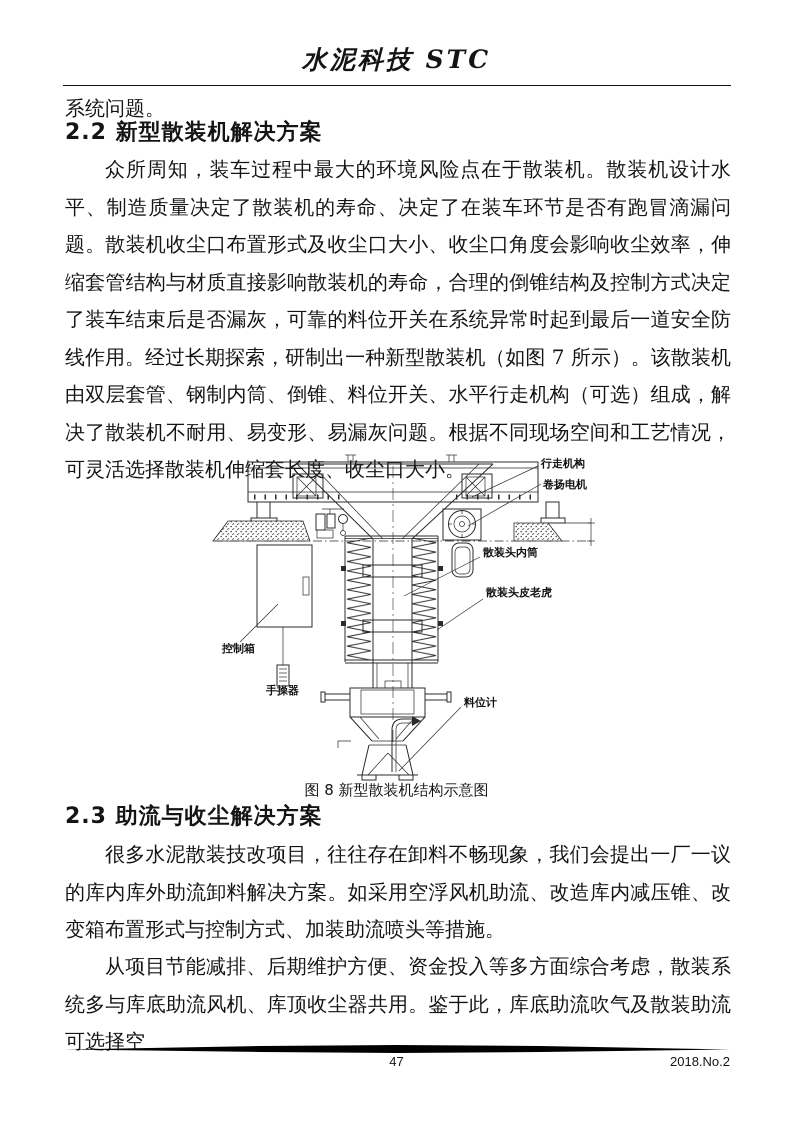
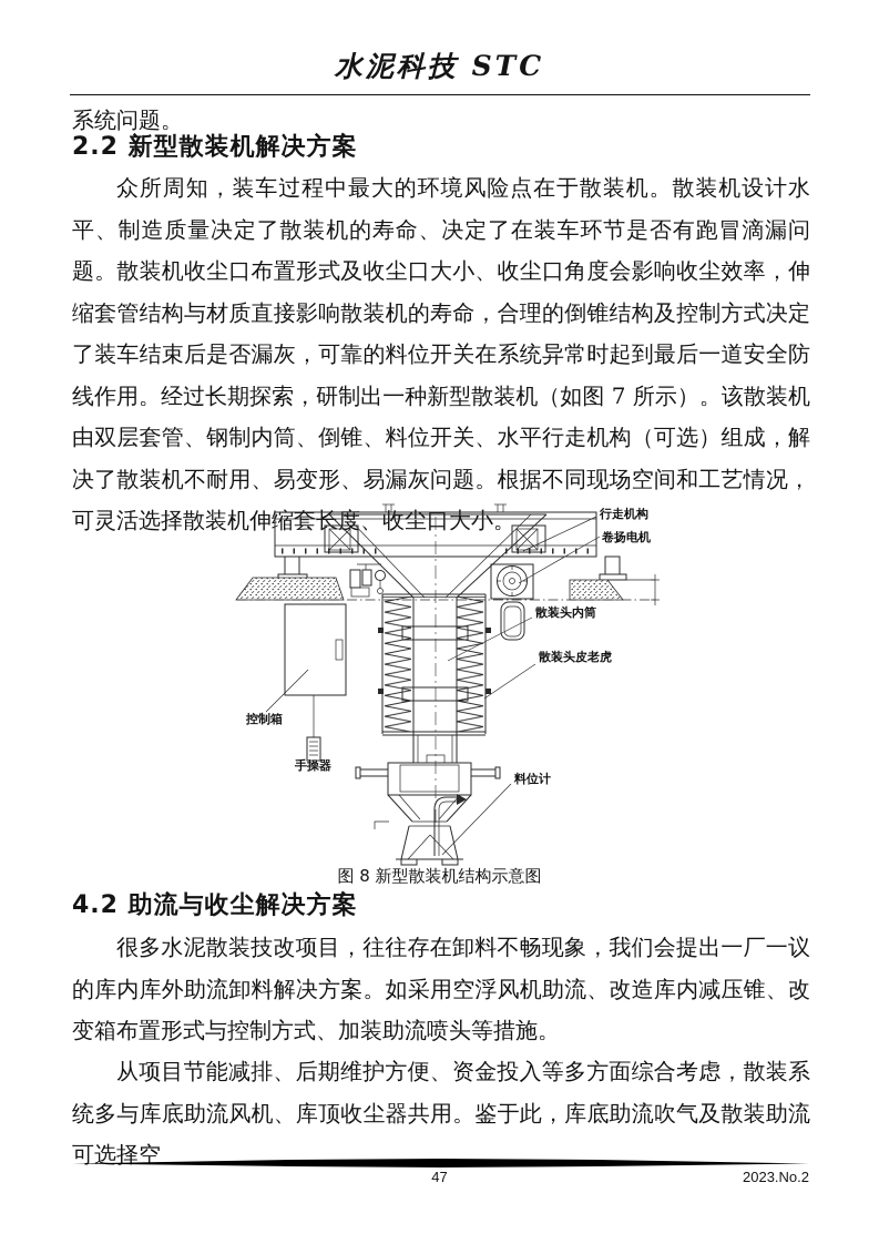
  水泥科技 STC
  系统问题。
  2.2 新型散装机解决方案
  众所周知，装车过程中最大的环境风险点在于散装机。散装机设计水平、制造质量决定了散装机的寿命、决定了在装车环节是否有跑冒滴漏问题。散装机收尘口布置形式及收尘口大小、收尘口角度会影响收尘效率，伸缩套管结构与材质直接影响散装机的寿命，合理的倒锥结构及控制方式决定了装车结束后是否漏灰，可靠的料位开关在系统异常时起到最后一道安全防线作用。经过长期探索，研制出一种新型散装机（如图 7 所示）。该散装机由双层套管、钢制内筒、倒锥、料位开关、水平行走机构（可选）组成，解决了散装机不耐用、易变形、易漏灰问题。根据不同现场空间和工艺情况，可灵活选择散装机伸缩套长度、收尘口大小。
  行走机构
  卷扬电机
  散装头内筒
  散装头皮老虎
  控制箱
  手操器
  料位计
  图 8 新型散装机结构示意图
- 2.3 助流与收尘解决方案
+ 4.2 助流与收尘解决方案
  很多水泥散装技改项目，往往存在卸料不畅现象，我们会提出一厂一议的库内库外助流卸料解决方案。如采用空浮风机助流、改造库内减压锥、改变箱布置形式与控制方式、加装助流喷头等措施。
  从项目节能减排、后期维护方便、资金投入等多方面综合考虑，散装系统多与库底助流风机、库顶收尘器共用。鉴于此，库底助流吹气及散装助流可选择空
  47
- 2018.No.2
+ 2023.No.2
